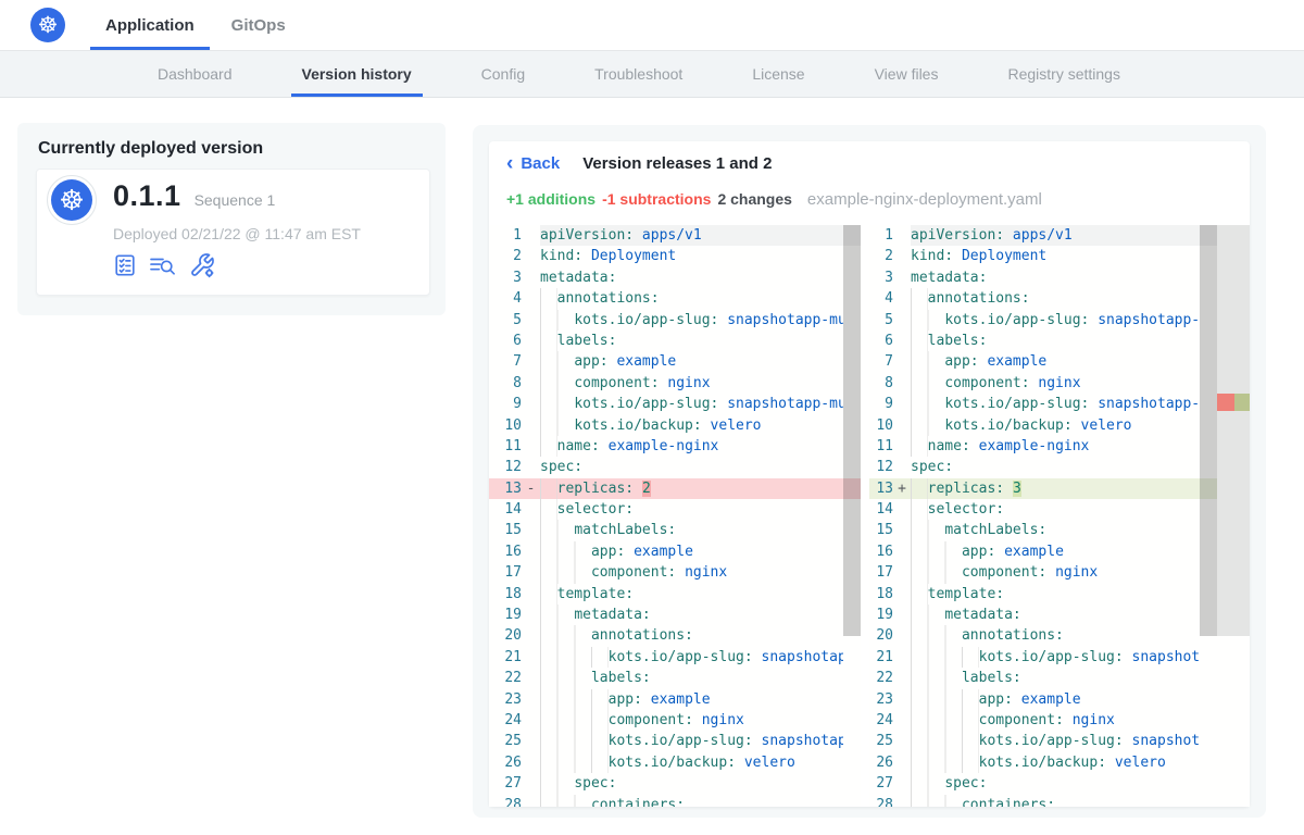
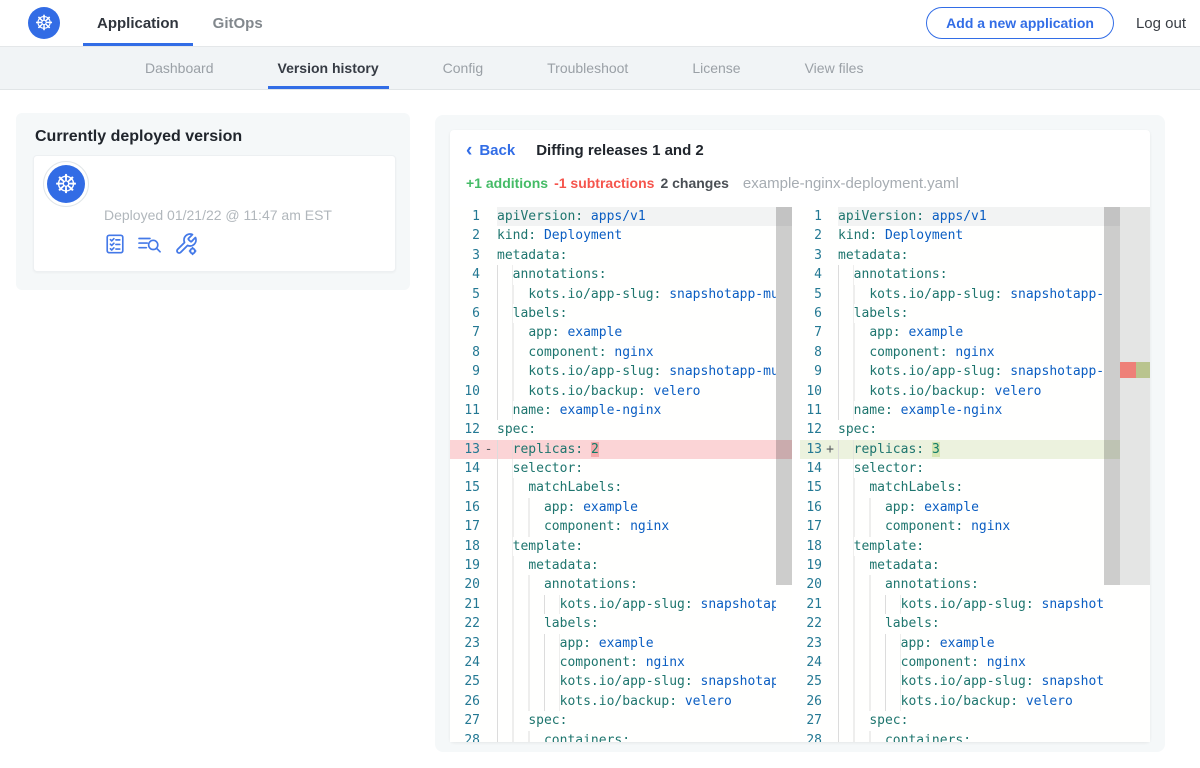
  ☸
  Application
  GitOps
+ Add a new application
+ Log out
  Dashboard
  Version history
  Config
  Troubleshoot
  License
  View files
- Registry settings
  Currently deployed version
  ☸
- 0.1.1
- Sequence 1
- Deployed 02/21/22 @ 11:47 am EST
+ Deployed 01/21/22 @ 11:47 am EST
  ‹
  Back
- Version releases 1 and 2
+ Diffing releases 1 and 2
  +1 additions
  -1 subtractions
  2 changes
  example-nginx-deployment.yaml
  1
  apiVersion: apps/v1
  2
  kind: Deployment
  3
  metadata:
  4
  annotations:
  5
  kots.io/app-slug: snapshotapp-mu
  6
  labels:
  7
  app: example
  8
  component: nginx
  9
  kots.io/app-slug: snapshotapp-mu
  10
  kots.io/backup: velero
  11
  name: example-nginx
  12
  spec:
  13
  -
  replicas: 2
  14
  selector:
  15
  matchLabels:
  16
  app: example
  17
  component: nginx
  18
  template:
  19
  metadata:
  20
  annotations:
  21
  kots.io/app-slug: snapshotap
  22
  labels:
  23
  app: example
  24
  component: nginx
  25
  kots.io/app-slug: snapshotap
  26
  kots.io/backup: velero
  27
  spec:
  28
  containers:
  1
  apiVersion: apps/v1
  2
  kind: Deployment
  3
  metadata:
  4
  annotations:
  5
  kots.io/app-slug: snapshotapp-
  6
  labels:
  7
  app: example
  8
  component: nginx
  9
  kots.io/app-slug: snapshotapp-
  10
  kots.io/backup: velero
  11
  name: example-nginx
  12
  spec:
  13
  +
  replicas: 3
  14
  selector:
  15
  matchLabels:
  16
  app: example
  17
  component: nginx
  18
  template:
  19
  metadata:
  20
  annotations:
  21
  kots.io/app-slug: snapshot
  22
  labels:
  23
  app: example
  24
  component: nginx
  25
  kots.io/app-slug: snapshot
  26
  kots.io/backup: velero
  27
  spec:
  28
  containers:
